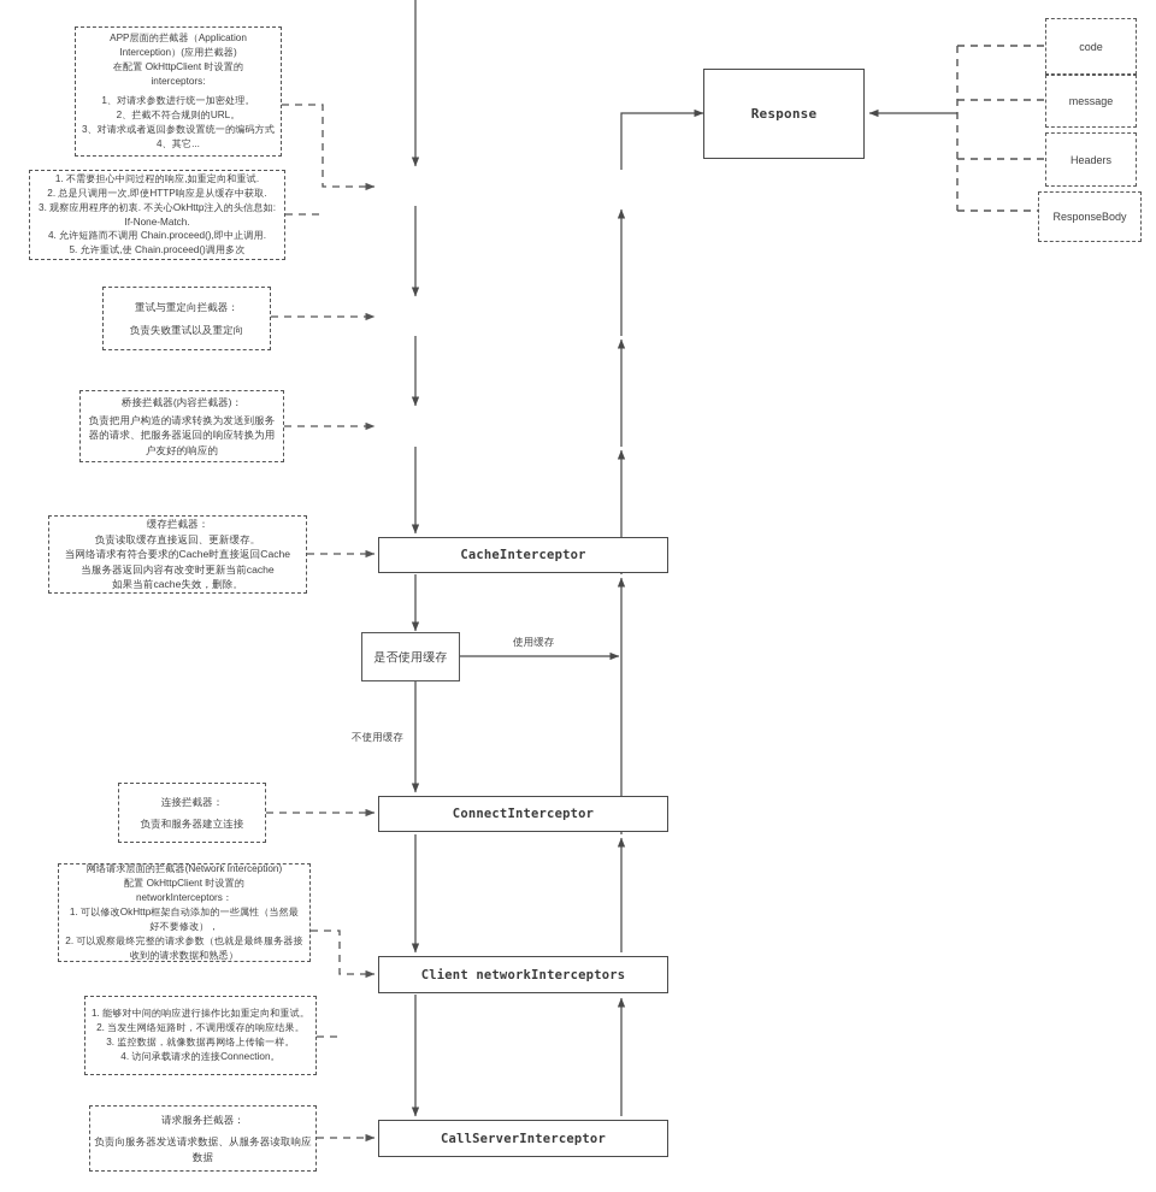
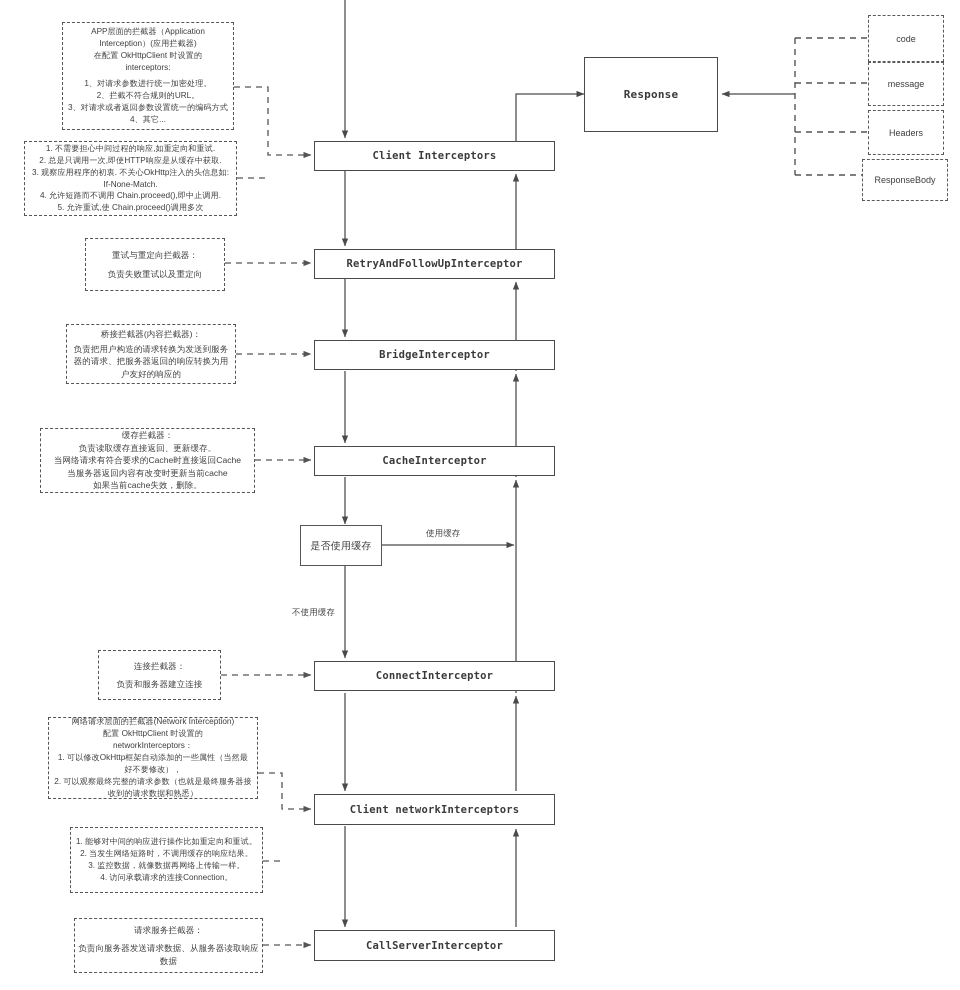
  Response
+ Client Interceptors
+ RetryAndFollowUpInterceptor
+ BridgeInterceptor
  CacheInterceptor
  是否使用缓存
  ConnectInterceptor
  Client networkInterceptors
  CallServerInterceptor
  使用缓存
  不使用缓存
  code
  message
  Headers
  ResponseBody
  APP层面的拦截器（Application
  Interception）(应用拦截器)
  在配置 OkHttpClient 时设置的
  interceptors:
  1、对请求参数进行统一加密处理。
  2、拦截不符合规则的URL。
  3、对请求或者返回参数设置统一的编码方式
  4、其它...
  1. 不需要担心中间过程的响应,如重定向和重试.
  2. 总是只调用一次,即使HTTP响应是从缓存中获取.
  3. 观察应用程序的初衷. 不关心OkHttp注入的头信息如:
  If-None-Match.
  4. 允许短路而不调用 Chain.proceed(),即中止调用.
  5. 允许重试,使 Chain.proceed()调用多次
  重试与重定向拦截器：
  负责失败重试以及重定向
  桥接拦截器(内容拦截器)：
  负责把用户构造的请求转换为发送到服务
  器的请求、把服务器返回的响应转换为用
  户友好的响应的
  缓存拦截器：
  负责读取缓存直接返回、更新缓存。
  当网络请求有符合要求的Cache时直接返回Cache
  当服务器返回内容有改变时更新当前cache
  如果当前cache失效，删除。
  连接拦截器：
  负责和服务器建立连接
  网络请求层面的拦截器(Network Interception)
  配置 OkHttpClient 时设置的
  networkInterceptors：
  1. 可以修改OkHttp框架自动添加的一些属性（当然最
  好不要修改），
  2. 可以观察最终完整的请求参数（也就是最终服务器接
  收到的请求数据和熟悉）
  1. 能够对中间的响应进行操作比如重定向和重试。
  2. 当发生网络短路时，不调用缓存的响应结果。
  3. 监控数据，就像数据再网络上传输一样。
  4. 访问承载请求的连接Connection。
  请求服务拦截器：
  负责向服务器发送请求数据、从服务器读取响应
  数据
